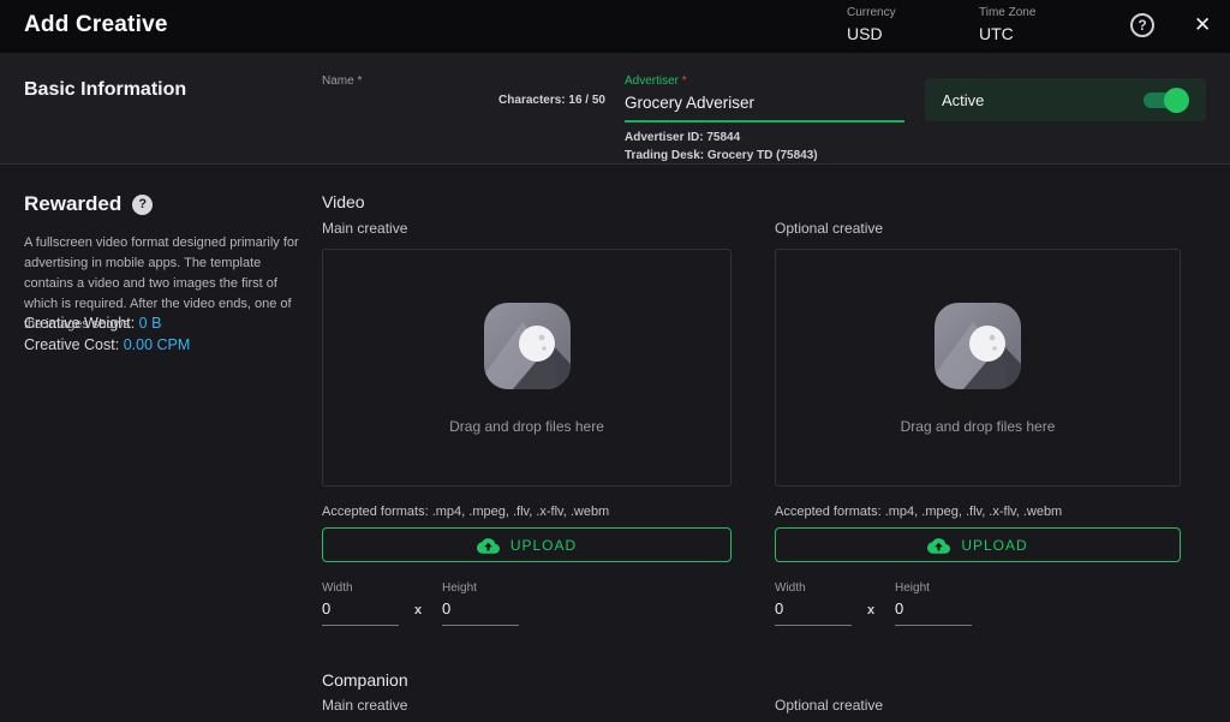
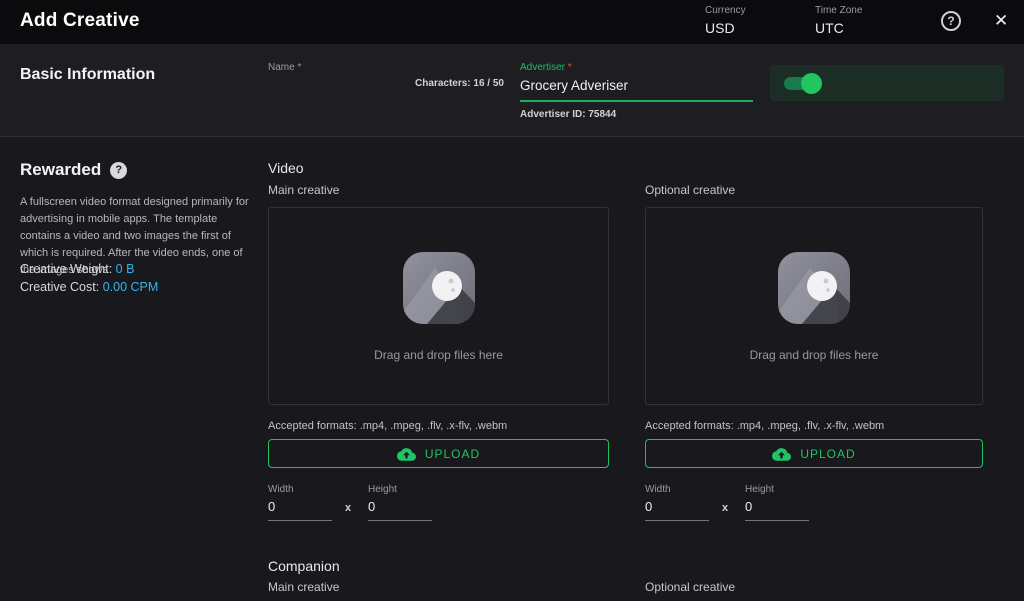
  Add Creative
  Currency
  USD
  Time Zone
  UTC
  ?
  ✕
  Basic Information
  Name *
  Characters: 16 / 50
  Advertiser *
  Grocery Adveriser
  Advertiser ID: 75844
- Trading Desk: Grocery TD (75843)
- Active
  Rewarded
  ?
  A fullscreen video format designed primarily for advertising in mobile apps. The template contains a video and two images the first of which is required. After the video ends, one of the images shows
  Creative Weight: 0 B
  Creative Cost: 0.00 CPM
  Video
  Main creative
  Optional creative
  Drag and drop files here
  Drag and drop files here
  Accepted formats: .mp4, .mpeg, .flv, .x-flv, .webm
  Accepted formats: .mp4, .mpeg, .flv, .x-flv, .webm
  UPLOAD
  UPLOAD
  Width
  0
  x
  Height
  0
  Width
  0
  x
  Height
  0
  Companion
  Main creative
  Optional creative
